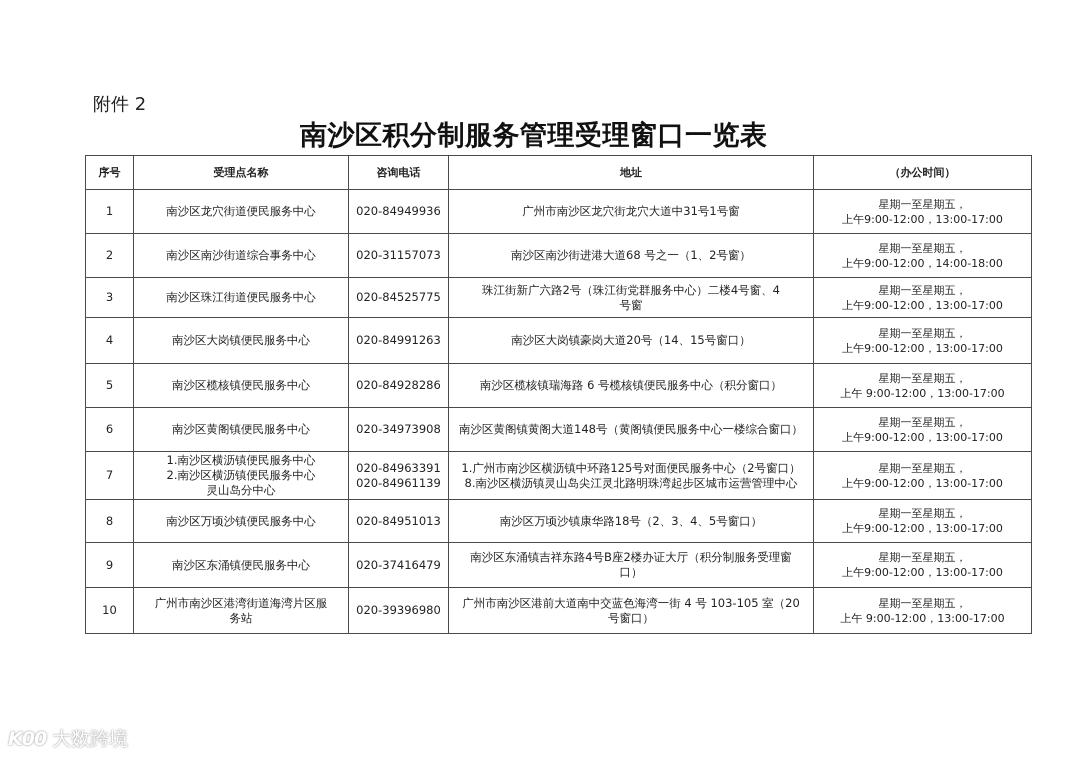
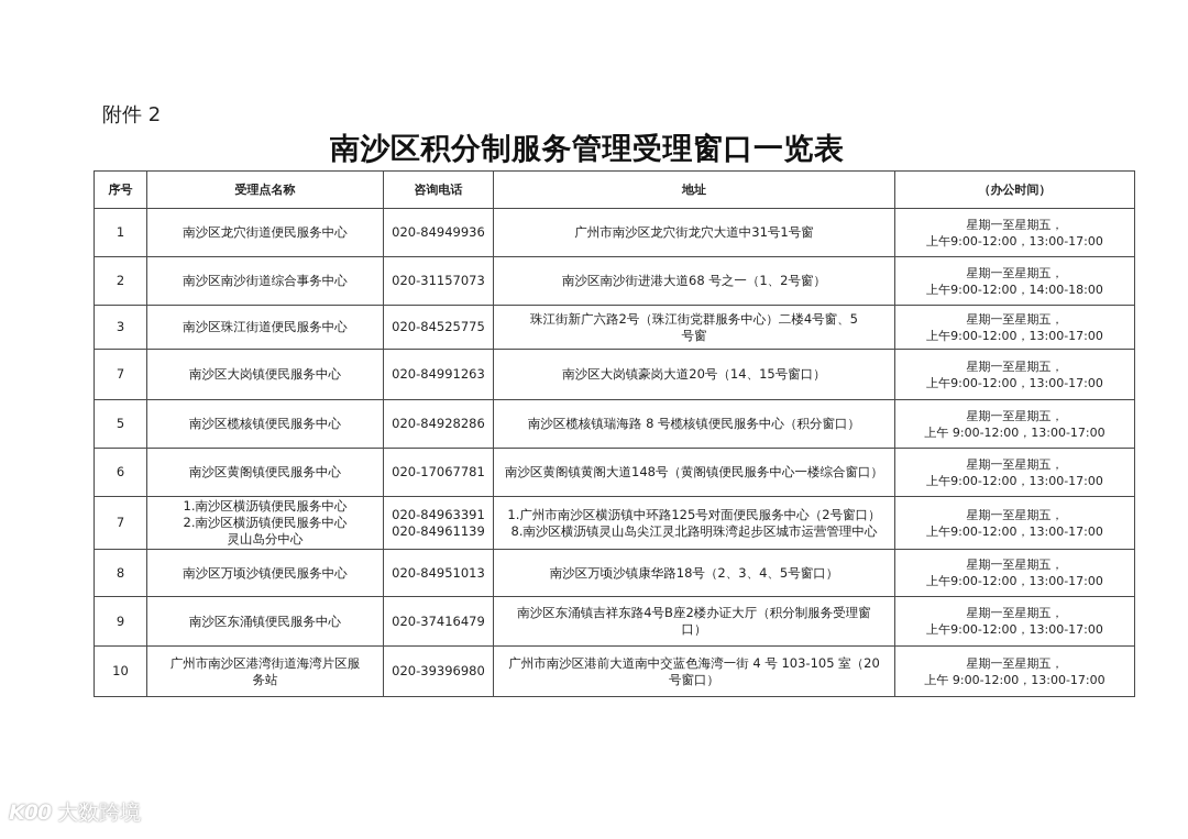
  附件 2
  南沙区积分制服务管理受理窗口一览表
  序号	受理点名称	咨询电话	地址	（办公时间）
  1	南沙区龙穴街道便民服务中心	020-84949936	广州市南沙区龙穴街龙穴大道中31号1号窗	星期一至星期五，上午9:00-12:00，13:00-17:00
  2	南沙区南沙街道综合事务中心	020-31157073	南沙区南沙街进港大道68 号之一（1、2号窗）	星期一至星期五，上午9:00-12:00，14:00-18:00
- 3	南沙区珠江街道便民服务中心	020-84525775	珠江街新广六路2号（珠江街党群服务中心）二楼4号窗、4号窗	星期一至星期五，上午9:00-12:00，13:00-17:00
+ 3	南沙区珠江街道便民服务中心	020-84525775	珠江街新广六路2号（珠江街党群服务中心）二楼4号窗、5号窗	星期一至星期五，上午9:00-12:00，13:00-17:00
- 4	南沙区大岗镇便民服务中心	020-84991263	南沙区大岗镇豪岗大道20号（14、15号窗口）	星期一至星期五，上午9:00-12:00，13:00-17:00
+ 7	南沙区大岗镇便民服务中心	020-84991263	南沙区大岗镇豪岗大道20号（14、15号窗口）	星期一至星期五，上午9:00-12:00，13:00-17:00
- 5	南沙区榄核镇便民服务中心	020-84928286	南沙区榄核镇瑞海路 6 号榄核镇便民服务中心（积分窗口）	星期一至星期五，上午 9:00-12:00，13:00-17:00
+ 5	南沙区榄核镇便民服务中心	020-84928286	南沙区榄核镇瑞海路 8 号榄核镇便民服务中心（积分窗口）	星期一至星期五，上午 9:00-12:00，13:00-17:00
- 6	南沙区黄阁镇便民服务中心	020-34973908	南沙区黄阁镇黄阁大道148号（黄阁镇便民服务中心一楼综合窗口）	星期一至星期五，上午9:00-12:00，13:00-17:00
+ 6	南沙区黄阁镇便民服务中心	020-17067781	南沙区黄阁镇黄阁大道148号（黄阁镇便民服务中心一楼综合窗口）	星期一至星期五，上午9:00-12:00，13:00-17:00
  7	1.南沙区横沥镇便民服务中心2.南沙区横沥镇便民服务中心灵山岛分中心	020-84963391020-84961139	1.广州市南沙区横沥镇中环路125号对面便民服务中心（2号窗口）8.南沙区横沥镇灵山岛尖江灵北路明珠湾起步区城市运营管理中心	星期一至星期五，上午9:00-12:00，13:00-17:00
  8	南沙区万顷沙镇便民服务中心	020-84951013	南沙区万顷沙镇康华路18号（2、3、4、5号窗口）	星期一至星期五，上午9:00-12:00，13:00-17:00
  9	南沙区东涌镇便民服务中心	020-37416479	南沙区东涌镇吉祥东路4号B座2楼办证大厅（积分制服务受理窗口）	星期一至星期五，上午9:00-12:00，13:00-17:00
  10	广州市南沙区港湾街道海湾片区服务站	020-39396980	广州市南沙区港前大道南中交蓝色海湾一街 4 号 103-105 室（20号窗口）	星期一至星期五，上午 9:00-12:00，13:00-17:00
  K00 大数跨境
